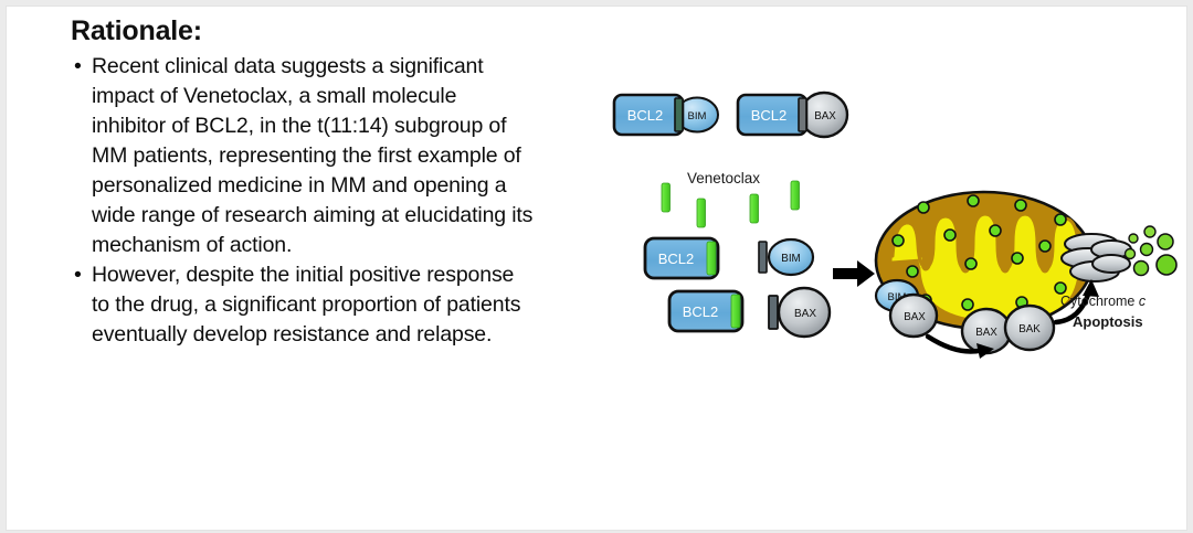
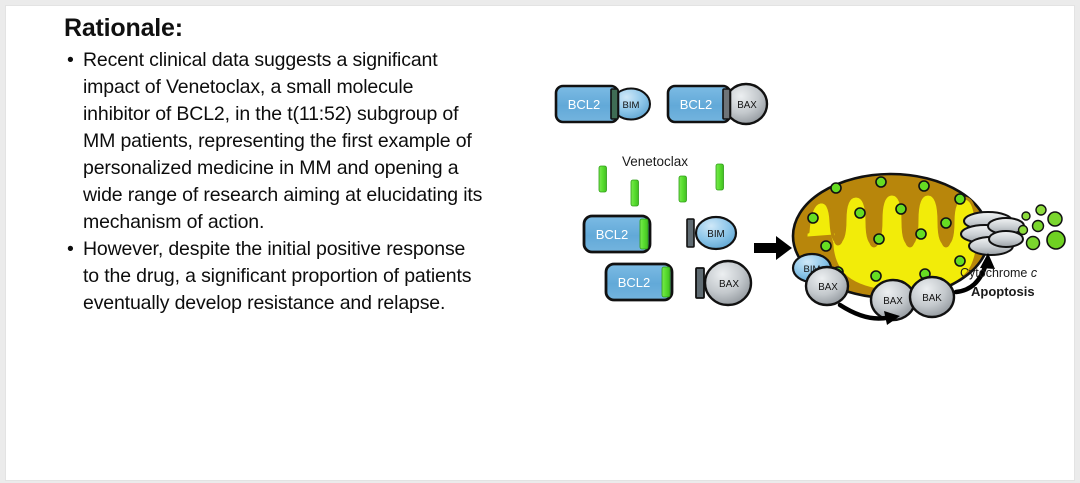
  Rationale:
  •
- Recent clinical data suggests a significant impact of Venetoclax, a small molecule inhibitor of BCL2, in the t(11:14) subgroup of MM patients, representing the first example of personalized medicine in MM and opening a wide range of research aiming at elucidating its mechanism of action.
+ Recent clinical data suggests a significant impact of Venetoclax, a small molecule inhibitor of BCL2, in the t(11:52) subgroup of MM patients, representing the first example of personalized medicine in MM and opening a wide range of research aiming at elucidating its mechanism of action.
  •
  However, despite the initial positive response to the drug, a significant proportion of patients eventually develop resistance and relapse.
  BIM
  BCL2
  BAX
  BCL2
  BCL2
  BIM
  BCL2
  BAX
  BAX
  BAX
  BAK
  Venetoclax
  Cytochrome c
  Apoptosis
